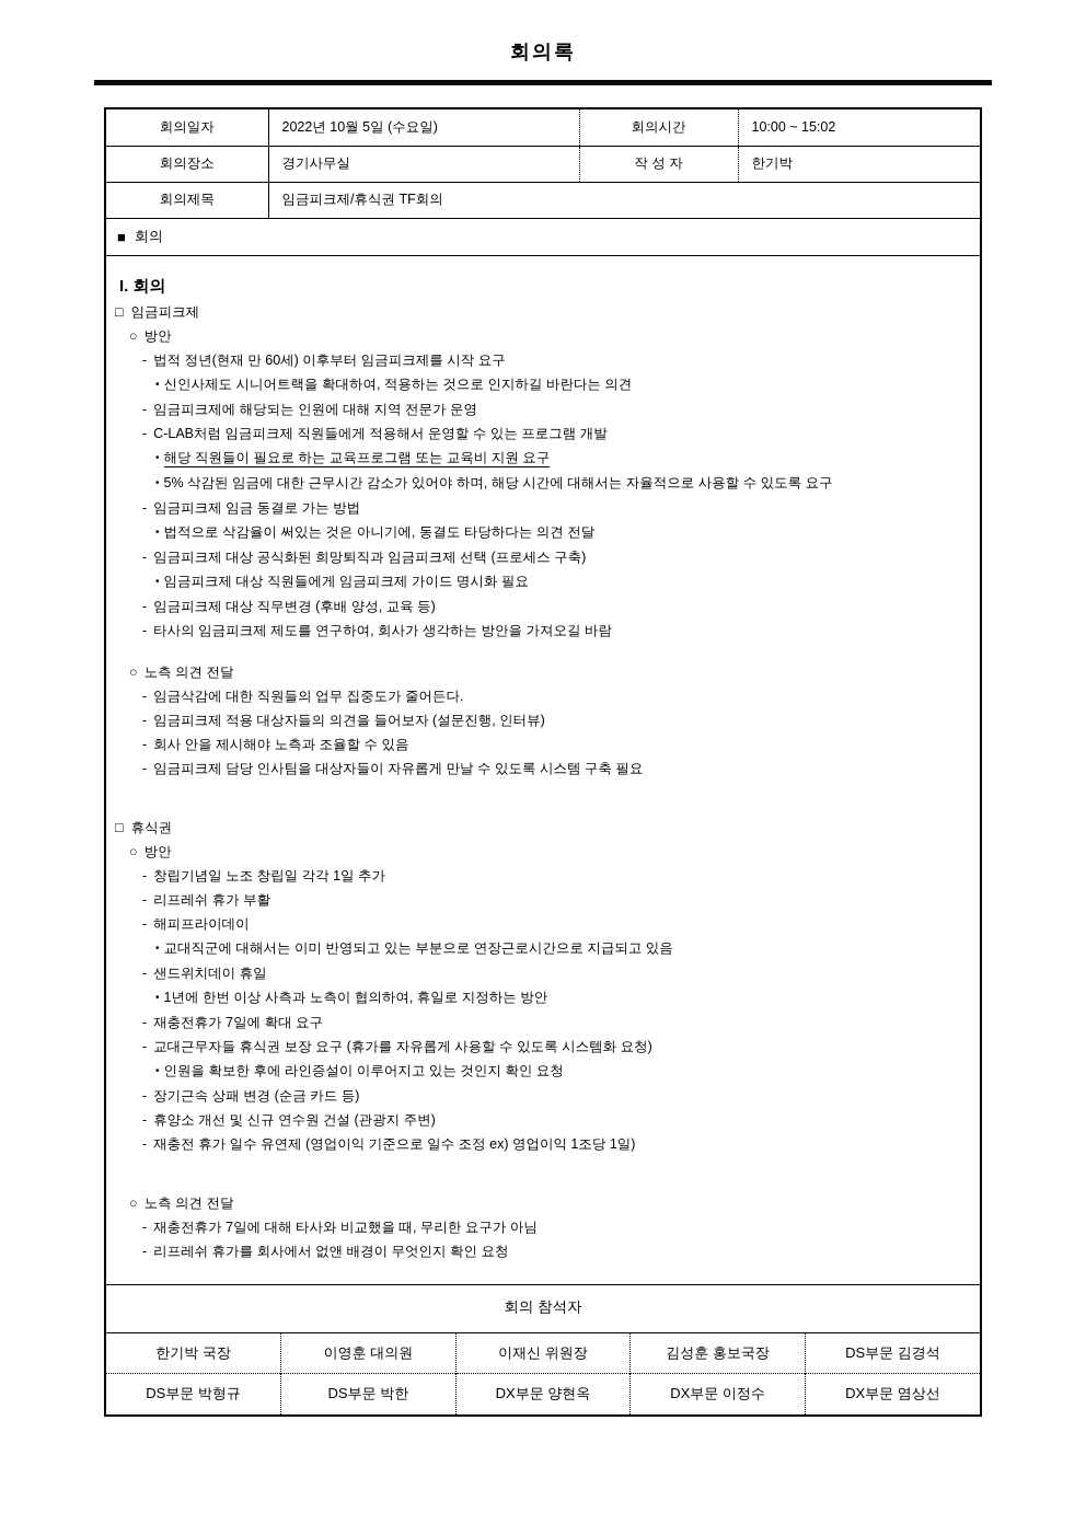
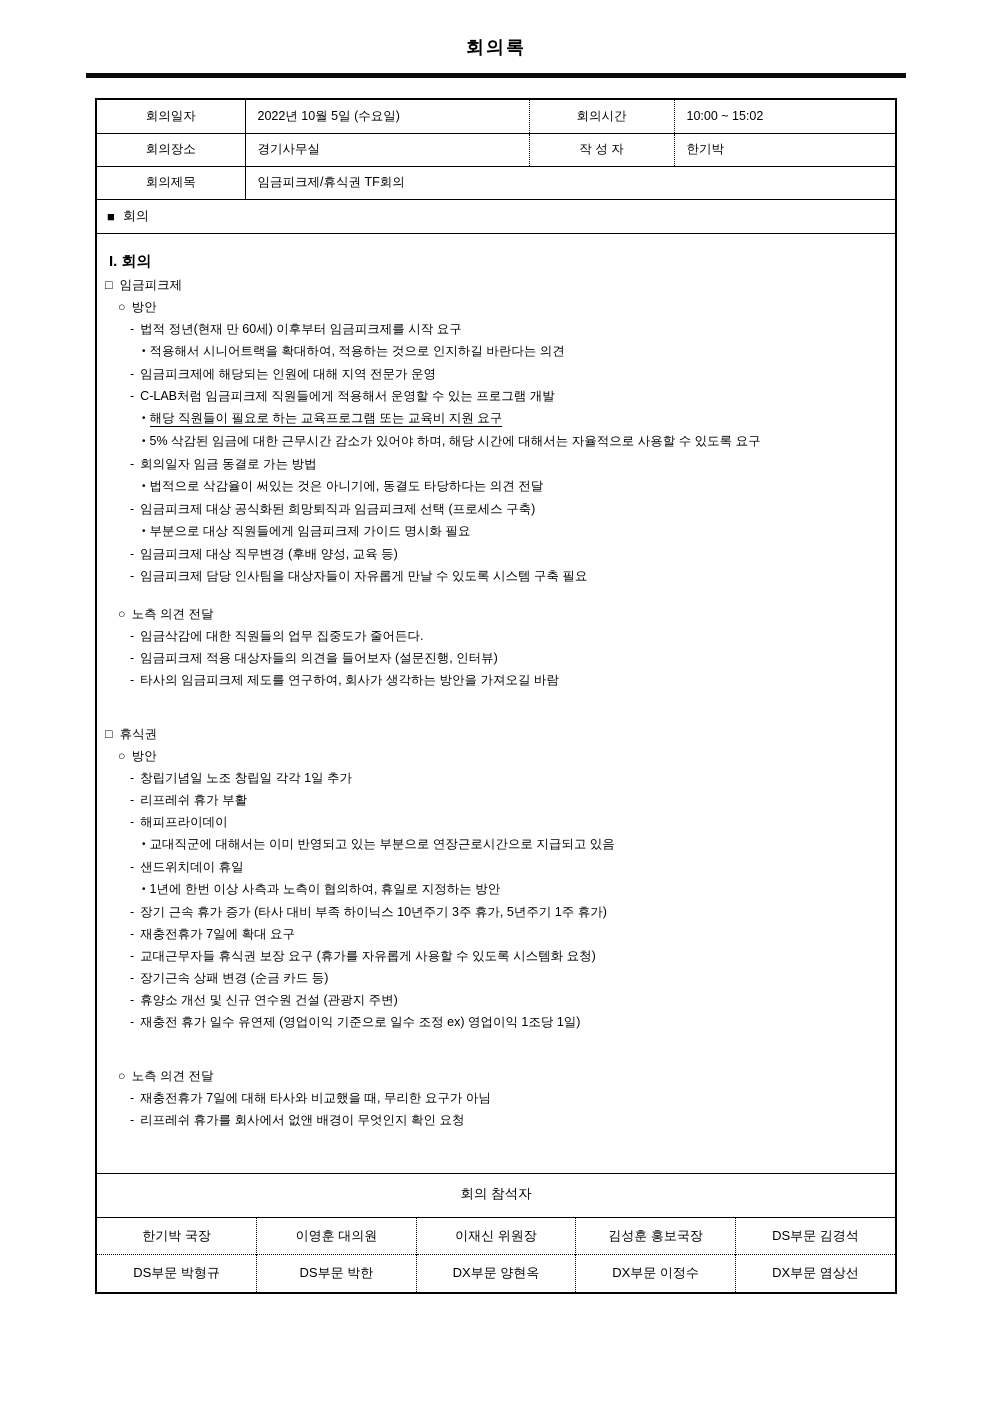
  회의록
  회의일자	2022년 10월 5일 (수요일)	회의시간	10:00 ~ 15:02
  회의장소	경기사무실	작 성 자	한기박
  회의제목	임금피크제/휴식권 TF회의
  ■
  회의
  I. 회의
  □ 임금피크제
  ○ 방안
  - 법적 정년(현재 만 60세) 이후부터 임금피크제를 시작 요구
- • 신인사제도 시니어트랙을 확대하여, 적용하는 것으로 인지하길 바란다는 의견
+ • 적용해서 시니어트랙을 확대하여, 적용하는 것으로 인지하길 바란다는 의견
  - 임금피크제에 해당되는 인원에 대해 지역 전문가 운영
  - C-LAB처럼 임금피크제 직원들에게 적용해서 운영할 수 있는 프로그램 개발
  • 해당 직원들이 필요로 하는 교육프로그램 또는 교육비 지원 요구
  • 5% 삭감된 임금에 대한 근무시간 감소가 있어야 하며, 해당 시간에 대해서는 자율적으로 사용할 수 있도록 요구
- - 임금피크제 임금 동결로 가는 방법
+ - 회의일자 임금 동결로 가는 방법
  • 법적으로 삭감율이 써있는 것은 아니기에, 동결도 타당하다는 의견 전달
  - 임금피크제 대상 공식화된 희망퇴직과 임금피크제 선택 (프로세스 구축)
- • 임금피크제 대상 직원들에게 임금피크제 가이드 명시화 필요
+ • 부분으로 대상 직원들에게 임금피크제 가이드 명시화 필요
  - 임금피크제 대상 직무변경 (후배 양성, 교육 등)
- - 타사의 임금피크제 제도를 연구하여, 회사가 생각하는 방안을 가져오길 바람
+ - 임금피크제 담당 인사팀을 대상자들이 자유롭게 만날 수 있도록 시스템 구축 필요
  ○ 노측 의견 전달
  - 임금삭감에 대한 직원들의 업무 집중도가 줄어든다.
  - 임금피크제 적용 대상자들의 의견을 들어보자 (설문진행, 인터뷰)
- - 회사 안을 제시해야 노측과 조율할 수 있음
- - 임금피크제 담당 인사팀을 대상자들이 자유롭게 만날 수 있도록 시스템 구축 필요
+ - 타사의 임금피크제 제도를 연구하여, 회사가 생각하는 방안을 가져오길 바람
  □ 휴식권
  ○ 방안
  - 창립기념일 노조 창립일 각각 1일 추가
  - 리프레쉬 휴가 부활
  - 해피프라이데이
  • 교대직군에 대해서는 이미 반영되고 있는 부분으로 연장근로시간으로 지급되고 있음
  - 샌드위치데이 휴일
  • 1년에 한번 이상 사측과 노측이 협의하여, 휴일로 지정하는 방안
+ - 장기 근속 휴가 증가 (타사 대비 부족 하이닉스 10년주기 3주 휴가, 5년주기 1주 휴가)
  - 재충전휴가 7일에 확대 요구
  - 교대근무자들 휴식권 보장 요구 (휴가를 자유롭게 사용할 수 있도록 시스템화 요청)
- • 인원을 확보한 후에 라인증설이 이루어지고 있는 것인지 확인 요청
  - 장기근속 상패 변경 (순금 카드 등)
  - 휴양소 개선 및 신규 연수원 건설 (관광지 주변)
  - 재충전 휴가 일수 유연제 (영업이익 기준으로 일수 조정 ex) 영업이익 1조당 1일)
  ○ 노측 의견 전달
  - 재충전휴가 7일에 대해 타사와 비교했을 때, 무리한 요구가 아님
  - 리프레쉬 휴가를 회사에서 없앤 배경이 무엇인지 확인 요청
  회의 참석자
  한기박 국장	이영훈 대의원	이재신 위원장	김성훈 홍보국장	DS부문 김경석
  DS부문 박형규	DS부문 박한	DX부문 양현옥	DX부문 이정수	DX부문 염상선
